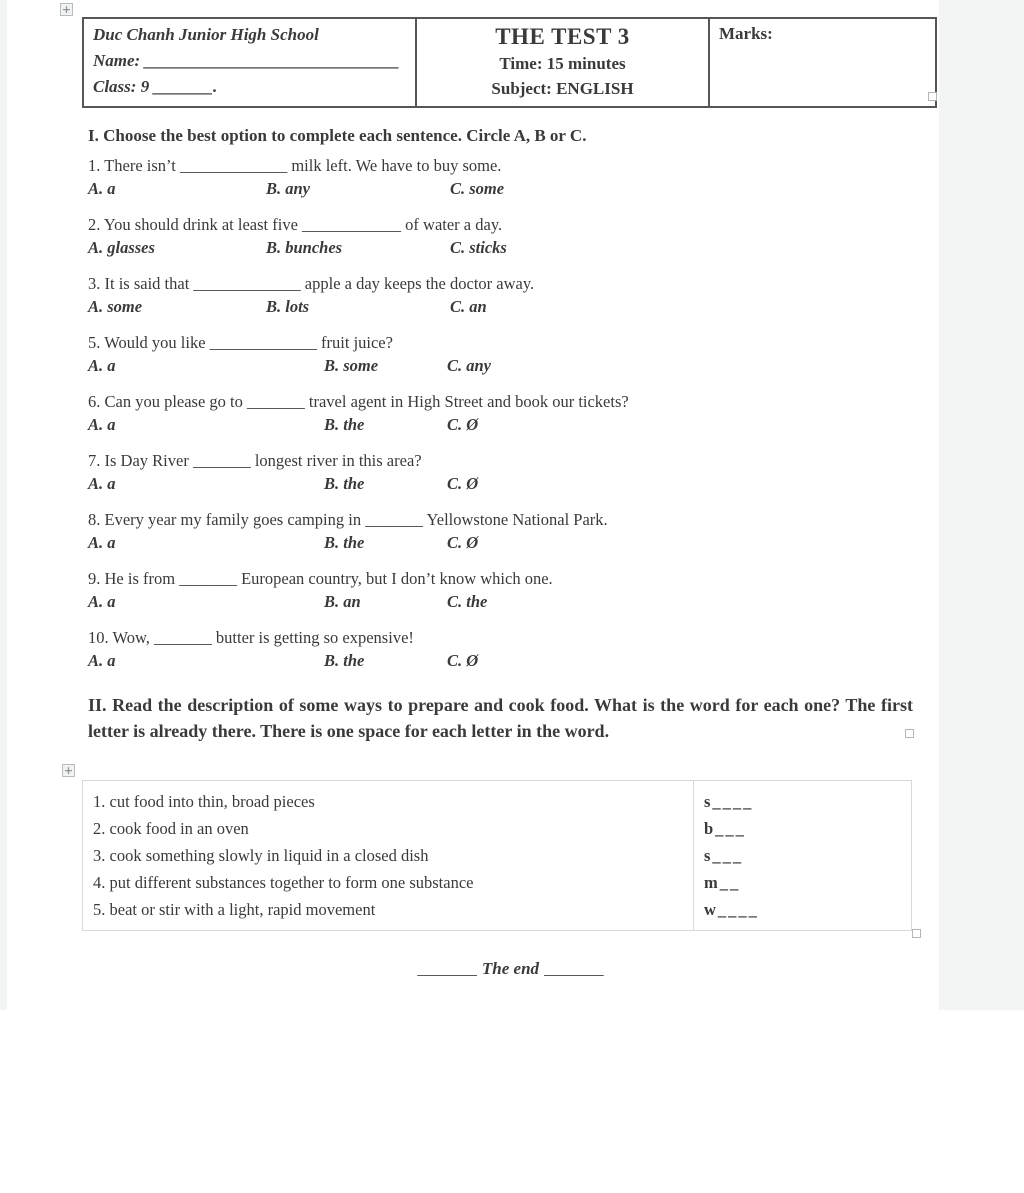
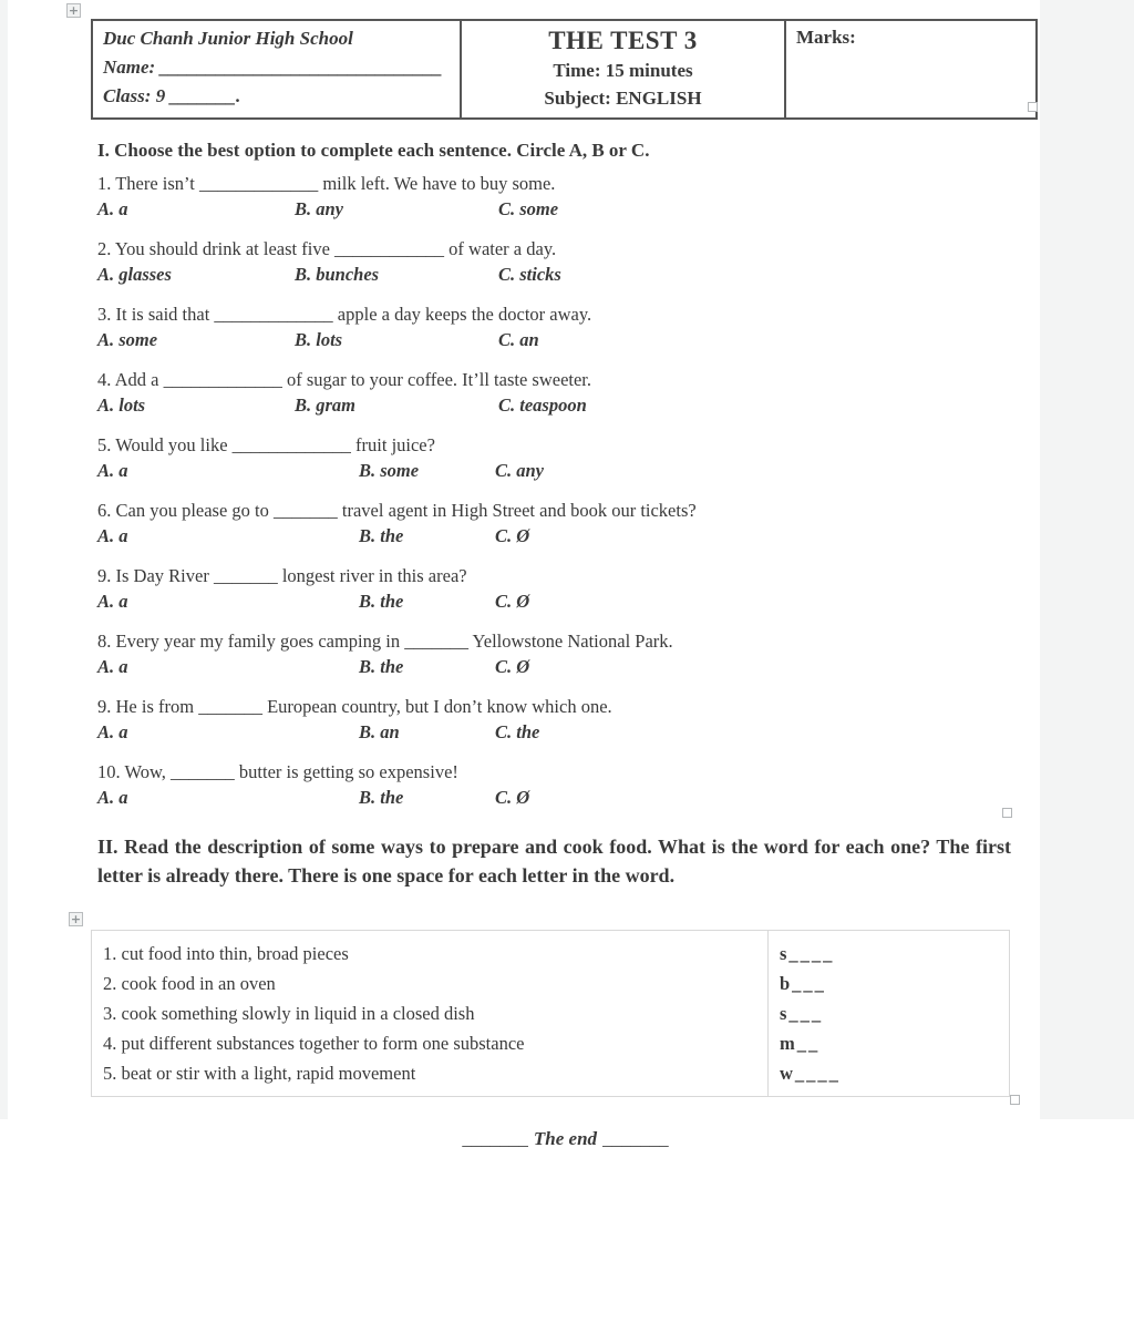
  +
  Duc Chanh Junior High School Name: ______________________________ Class: 9 _______.	THE TEST 3 Time: 15 minutes Subject: ENGLISH	Marks:
  I. Choose the best option to complete each sentence. Circle A, B or C.
  1. There isn’t _____________ milk left. We have to buy some.
  A. a B. any C. some
  2. You should drink at least five ____________ of water a day.
  A. glasses B. bunches C. sticks
  3. It is said that _____________ apple a day keeps the doctor away.
  A. some B. lots C. an
+ 4. Add a _____________ of sugar to your coffee. It’ll taste sweeter.
+ A. lots B. gram C. teaspoon
  5. Would you like _____________ fruit juice?
  A. a B. some C. any
  6. Can you please go to _______ travel agent in High Street and book our tickets?
  A. a B. the C. Ø
- 7. Is Day River _______ longest river in this area?
+ 9. Is Day River _______ longest river in this area?
  A. a B. the C. Ø
  8. Every year my family goes camping in _______ Yellowstone National Park.
  A. a B. the C. Ø
  9. He is from _______ European country, but I don’t know which one.
  A. a B. an C. the
  10. Wow, _______ butter is getting so expensive!
  A. a B. the C. Ø
  II. Read the description of some ways to prepare and cook food. What is the word for each one? The first letter is already there. There is one space for each letter in the word.
  +
  1. cut food into thin, broad pieces 2. cook food in an oven 3. cook something slowly in liquid in a closed dish 4. put different substances together to form one substance 5. beat or stir with a light, rapid movement	s____ b___ s___ m__ w____
  _______ The end _______
